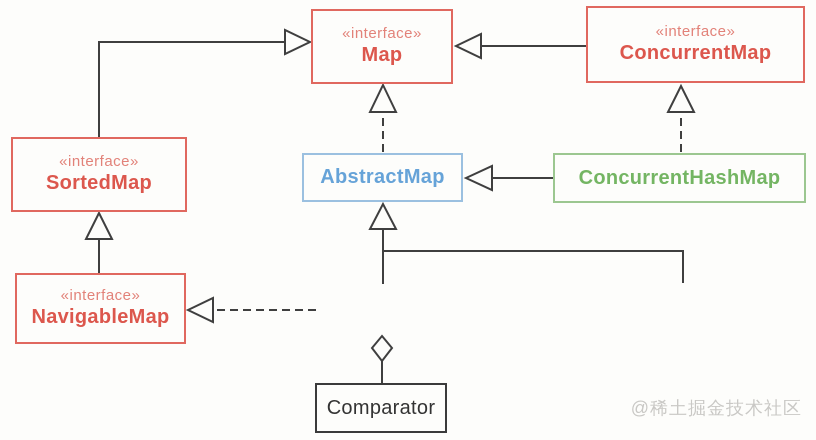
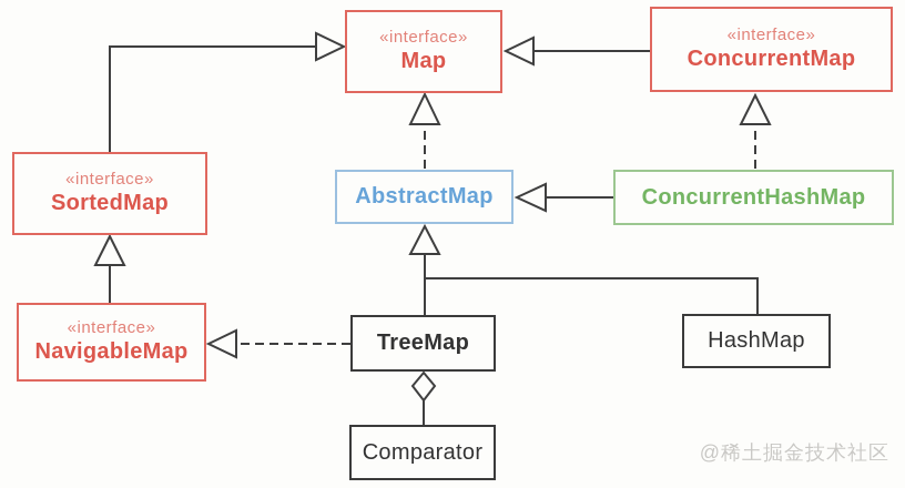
  «interface»
  Map
  «interface»
  ConcurrentMap
  «interface»
  SortedMap
  AbstractMap
  ConcurrentHashMap
  «interface»
  NavigableMap
+ TreeMap
+ HashMap
  Comparator
  @稀土掘金技术社区
